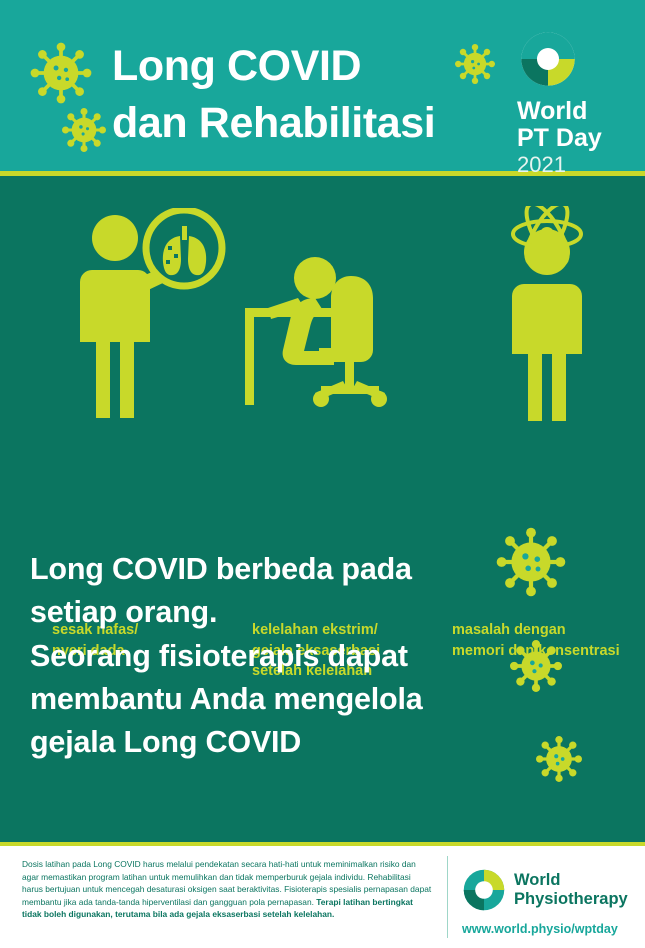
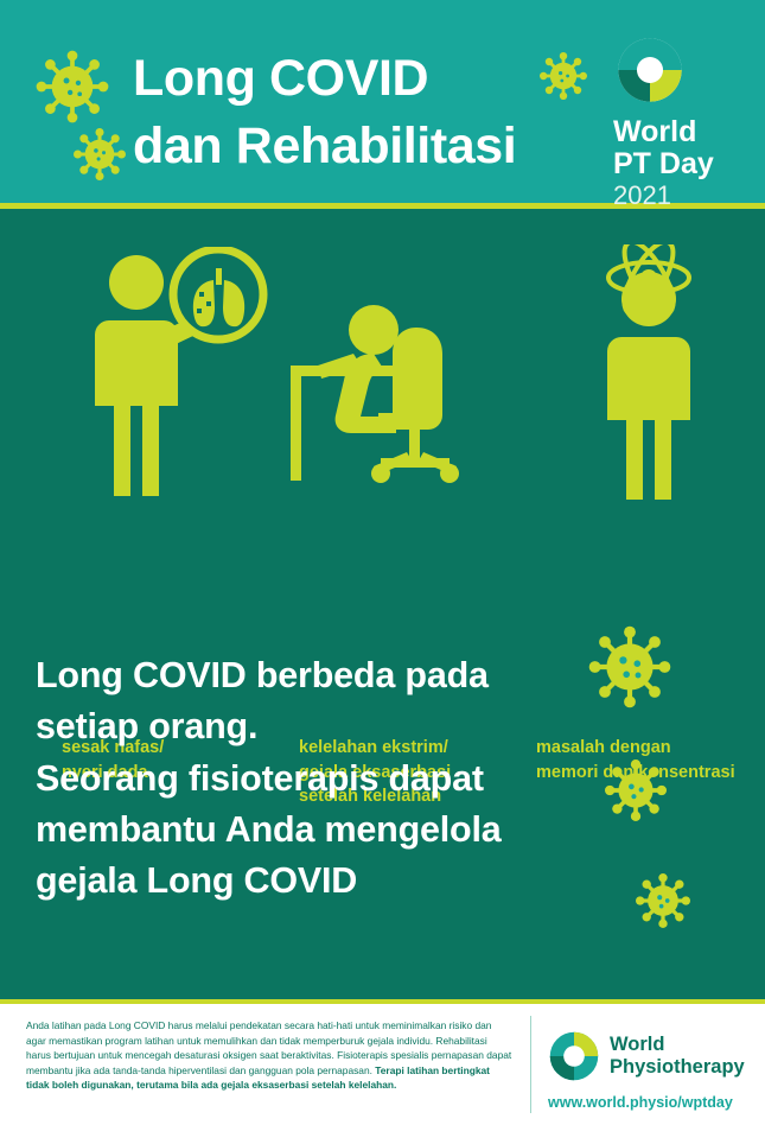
  Long COVID
  dan Rehabilitasi
  World
  PT Day
  2021
  sesak nafas/
  nyeri dada
  kelelahan ekstrim/
  gejala eksaserbasi
  setelah kelelahan
  masalah dengan
  memori dn knsentrasi
  Long COVID berbeda pada setiap orang.
  Seorang fisioterapis dapat membantu Anda mengelola gejala Long COVID
- Dosis latihan pada Long COVID harus melalui pendekatan secara hati-hati untuk meminimalkan risiko dan agar memastikan program latihan untuk memulihkan dan tidak memperburuk gejala individu. Rehabilitasi harus bertujuan untuk mencegah desaturasi oksigen saat beraktivitas. Fisioterapis spesialis pernapasan dapat membantu jika ada tanda-tanda hiperventilasi dan gangguan pola pernapasan. Terapi latihan bertingkat tidak boleh digunakan, terutama bila ada gejala eksaserbasi setelah kelelahan.
+ Anda latihan pada Long COVID harus melalui pendekatan secara hati-hati untuk meminimalkan risiko dan agar memastikan program latihan untuk memulihkan dan tidak memperburuk gejala individu. Rehabilitasi harus bertujuan untuk mencegah desaturasi oksigen saat beraktivitas. Fisioterapis spesialis pernapasan dapat membantu jika ada tanda-tanda hiperventilasi dan gangguan pola pernapasan. Terapi latihan bertingkat tidak boleh digunakan, terutama bila ada gejala eksaserbasi setelah kelelahan.
  World
  Physiotherapy
  www.world.physio/wptday
